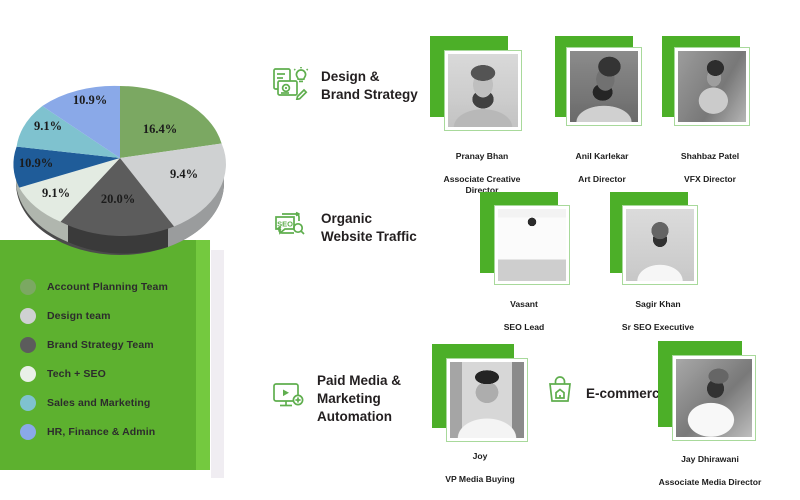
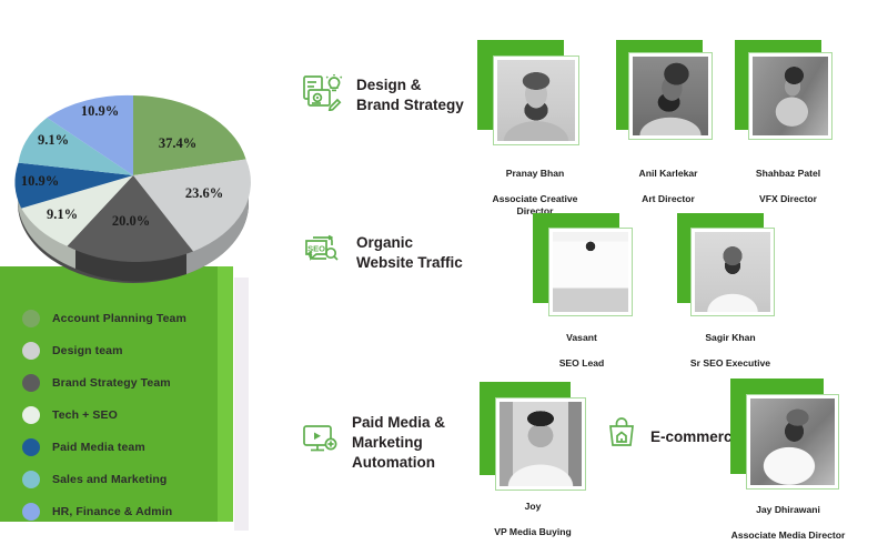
- 16.4%
+ 37.4%
- 9.4%
+ 23.6%
  20.0%
  9.1%
  10.9%
  9.1%
  10.9%
  Account Planning Team
  Design team
  Brand Strategy Team
  Tech + SEO
+ Paid Media team
  Sales and Marketing
  HR, Finance & Admin
  Design &
  Brand Strategy
  Pranay Bhan
  Associate Creative
  Director
  Anil Karlekar
  Art Director
  Shahbaz Patel
  VFX Director
  SEO
  Organic
  Website Traffic
  Vasant
  SEO Lead
  Sagir Khan
  Sr SEO Executive
  Paid Media &
  Marketing
  Automation
  Joy
  VP Media Buying
  E-commerc
  Jay Dhirawani
  Associate Media Director
